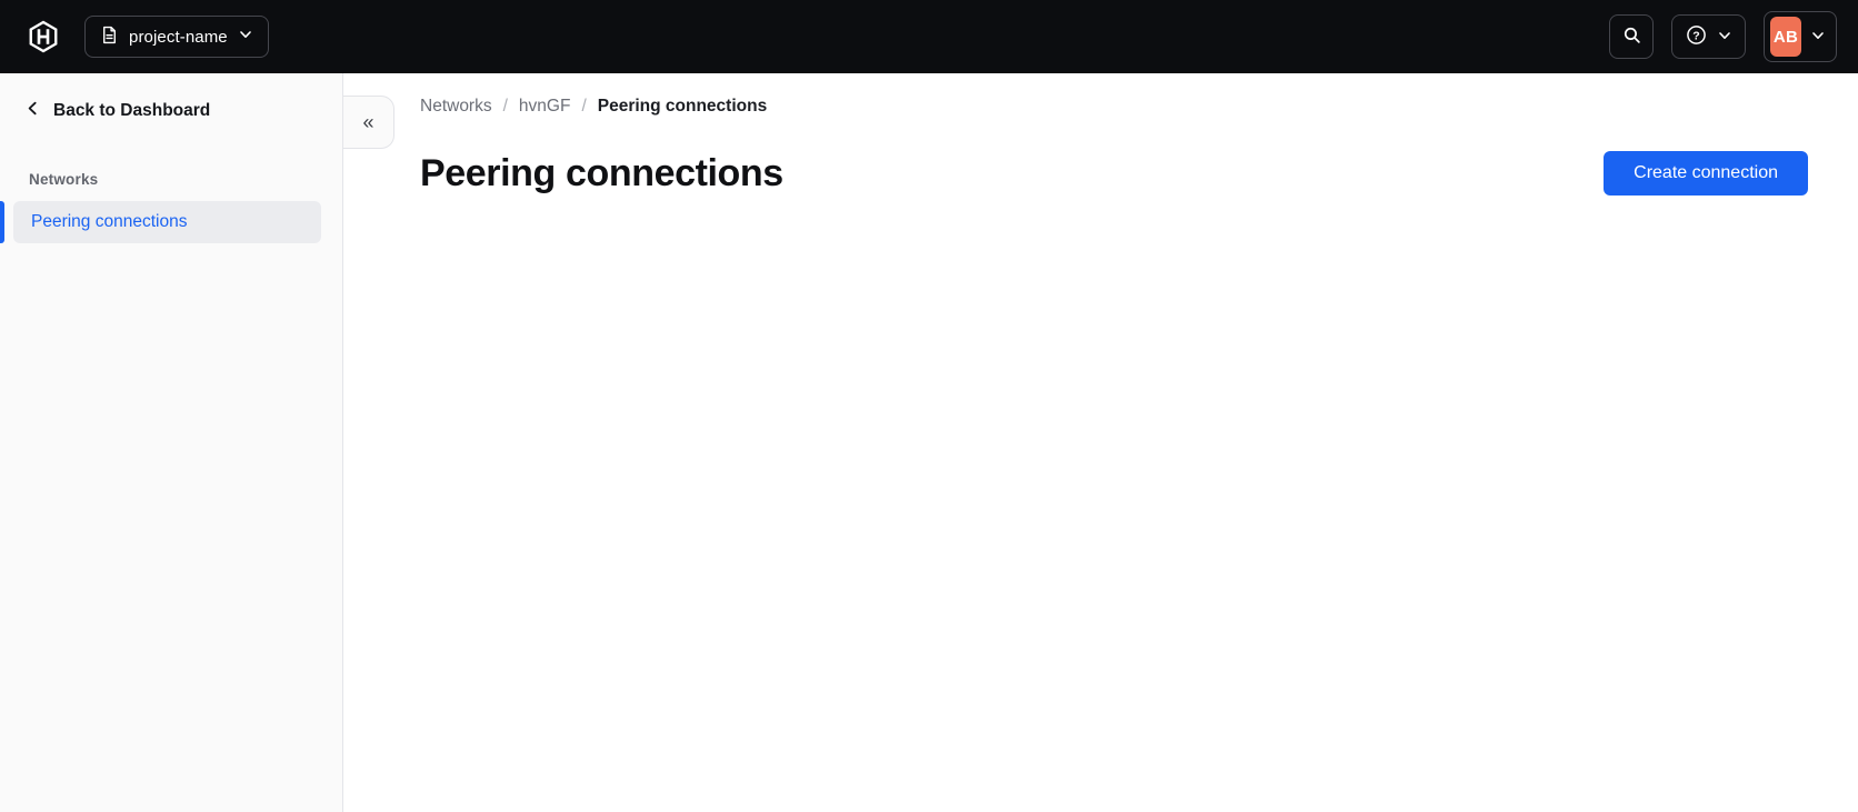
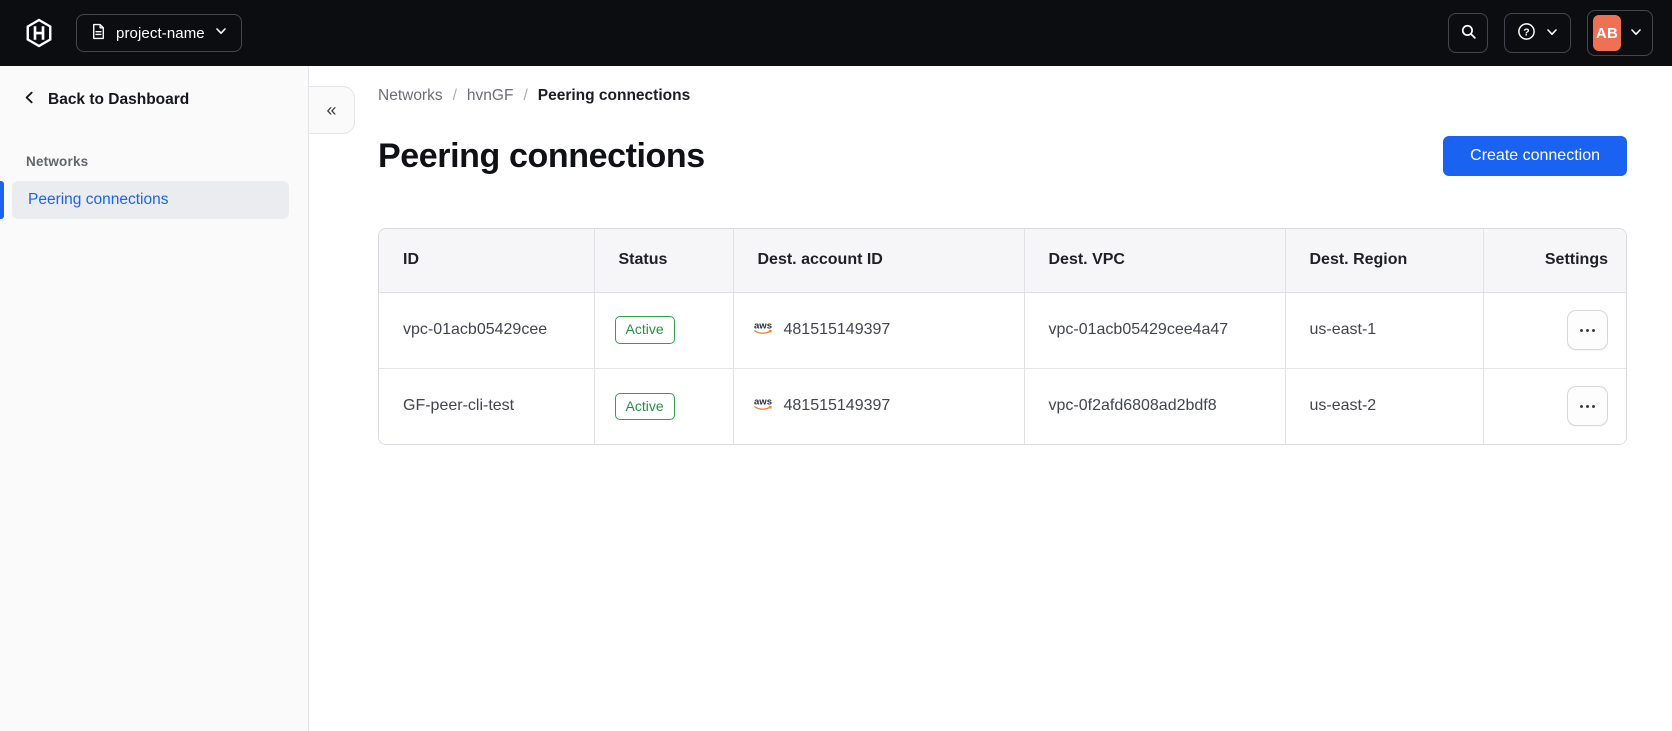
  project-name
  ?
  AB
  Back to Dashboard
  Networks
  Peering connections
  «
  Networks
  /
  hvnGF
  /
  Peering connections
  Peering connections
  Create connection
+ ID	Status	Dest. account ID	Dest. VPC	Dest. Region	Settings
+ vpc-01acb05429cee	Active	aws 481515149397	vpc-01acb05429cee4a47	us-east-1
+ GF-peer-cli-test	Active	aws 481515149397	vpc-0f2afd6808ad2bdf8	us-east-2
